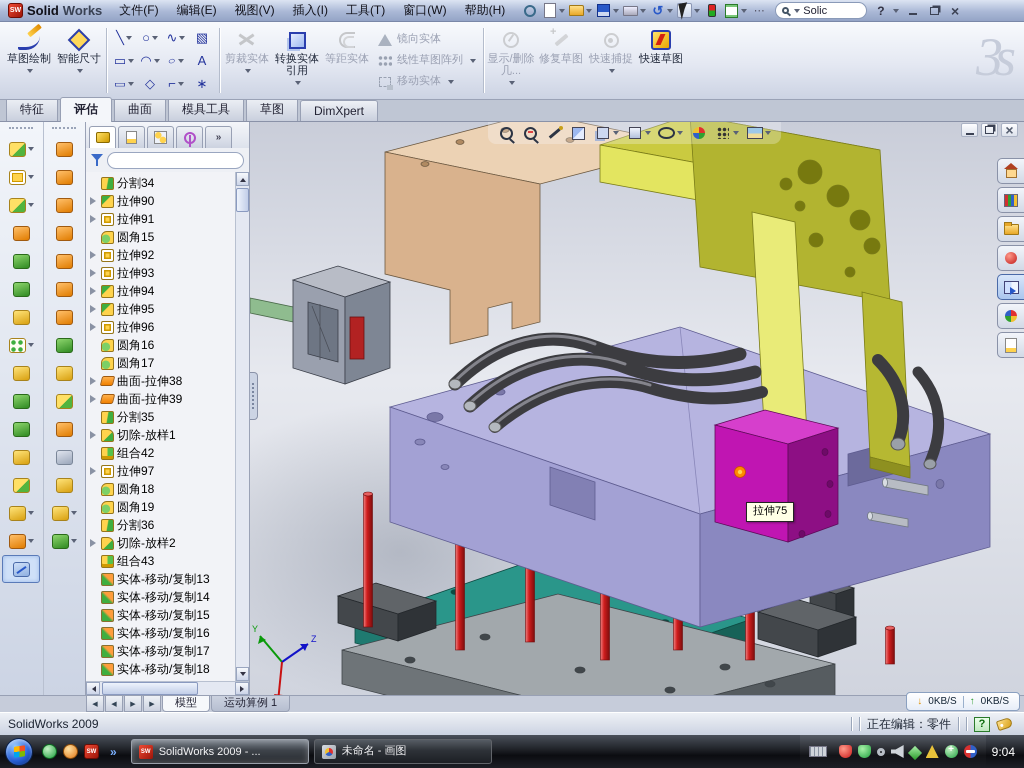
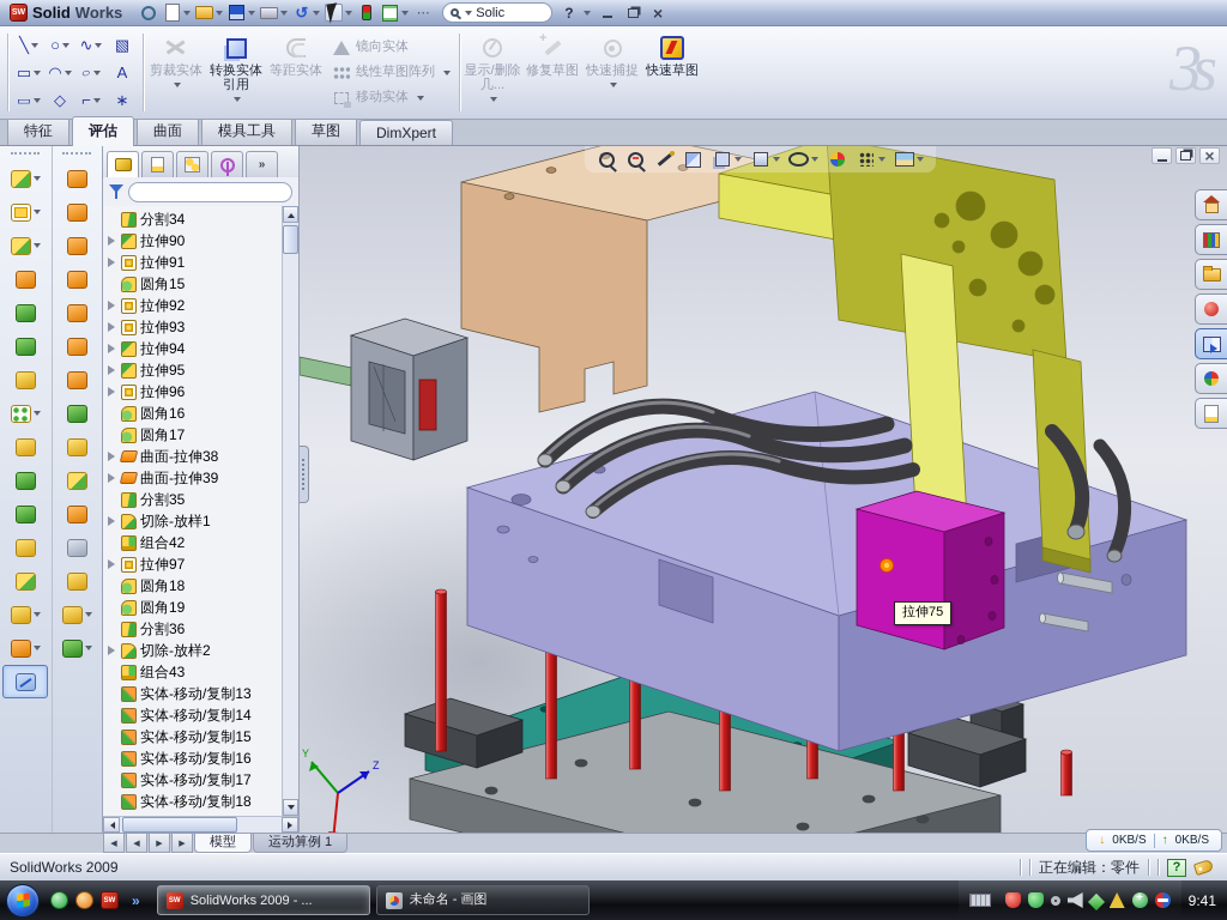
  Solid
  Works
- 文件(F)
- 编辑(E)
- 视图(V)
- 插入(I)
- 工具(T)
- 窗口(W)
- 帮助(H)
  Solic
  ?
- 草图绘制
- 智能尺寸
  ╲
  ○
  ∿
  ▧
  ▭
  ◠
  A
  ▭
  ◇
  ⌐
  ∗
  剪裁实体
  转换实体引用
  等距实体
  镜向实体
  线性草图阵列
  移动实体
  显示/删除几...
  修复草图
  快速捕捉
  快速草图
  3s
  特征
  评估
  曲面
  模具工具
  草图
  DimXpert
  »
  分割34
  拉伸90
  拉伸91
  圆角15
  拉伸92
  拉伸93
  拉伸94
  拉伸95
  拉伸96
  圆角16
  圆角17
  曲面-拉伸38
  曲面-拉伸39
  分割35
  切除-放样1
  组合42
  拉伸97
  圆角18
  圆角19
  分割36
  切除-放样2
  组合43
  实体-移动/复制13
  实体-移动/复制14
  实体-移动/复制15
  实体-移动/复制16
  实体-移动/复制17
  实体-移动/复制18
  Y
  Z
  拉伸75
  模型
  运动算例 1
  ↓
  0KB/S
  ↑
  0KB/S
  SolidWorks 2009
  正在编辑：零件
  ?
  »
  SolidWorks 2009 - ...
  未命名 - 画图
- 9:04
+ 9:41
